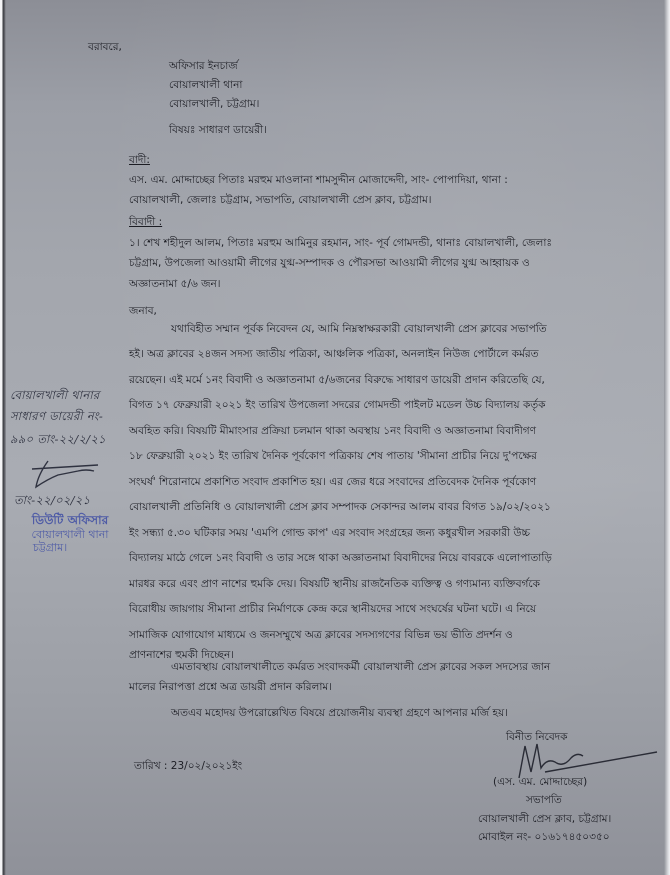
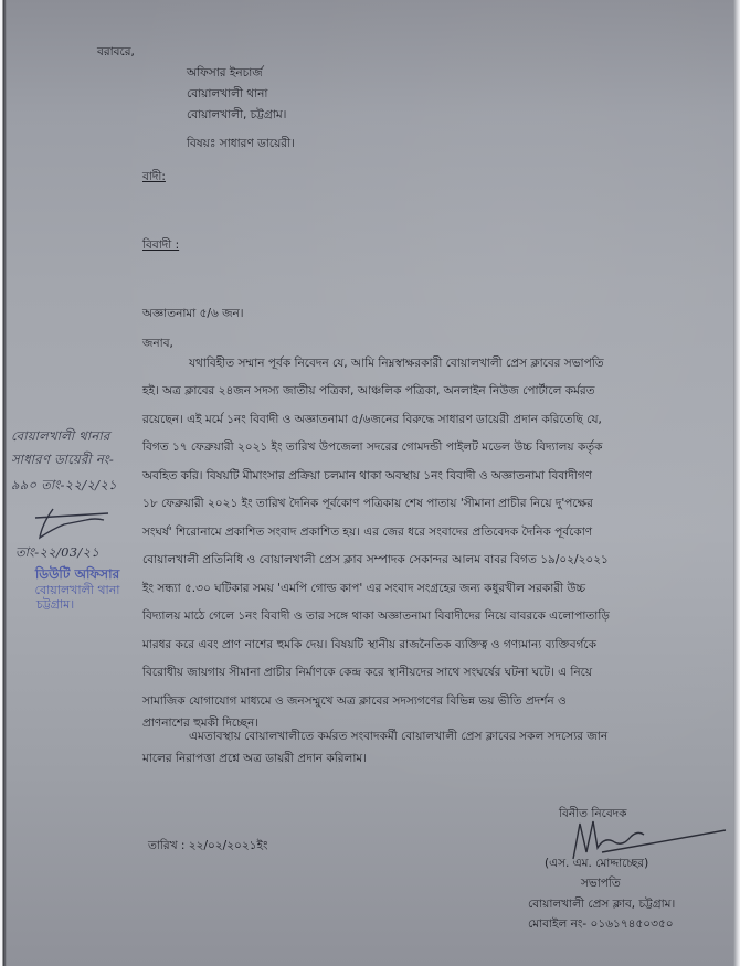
  বরাবরে,
  অফিসার ইনচার্জ
  বোয়ালখালী থানা
  বোয়ালখালী, চট্টগ্রাম।
  বিষয়ঃ সাধারণ ডায়েরী।
  বাদী:
- এস. এম. মোদ্দাচ্ছের পিতাঃ মরহুম মাওলানা শামসুদ্দীন মোজাদ্দেদী, সাং- পোপাদিয়া, থানা :
- বোয়ালখালী, জেলাঃ চট্টগ্রাম, সভাপতি, বোয়ালখালী প্রেস ক্লাব, চট্টগ্রাম।
  বিবাদী :
- ১। শেখ শহীদুল আলম, পিতাঃ মরহুম আমিনুর রহমান, সাং- পূর্ব গোমদন্ডী, থানাঃ বোয়ালখালী, জেলাঃ
- চট্টগ্রাম, উপজেলা আওয়ামী লীগের যুগ্ম-সম্পাদক ও পৌরসভা আওয়ামী লীগের যুগ্ম আহ্বায়ক ও
  অজ্ঞাতনামা ৫/৬ জন।
  জনাব,
  যথাবিহীত সম্মান পূর্বক নিবেদন যে, আমি নিম্নস্বাক্ষরকারী বোয়ালখালী প্রেস ক্লাবের সভাপতি
  হই। অত্র ক্লাবের ২৪জন সদস্য জাতীয় পত্রিকা, আঞ্চলিক পত্রিকা, অনলাইন নিউজ পোর্টালে কর্মরত
  রয়েছেন। এই মর্মে ১নং বিবাদী ও অজ্ঞাতনামা ৫/৬জনের বিরুদ্ধে সাধারণ ডায়েরী প্রদান করিতেছি যে,
  বিগত ১৭ ফেব্রুয়ারী ২০২১ ইং তারিখ উপজেলা সদরের গোমদন্ডী পাইলট মডেল উচ্চ বিদ্যালয় কর্তৃক
  অবহিত করি। বিষয়টি মীমাংসার প্রক্রিয়া চলমান থাকা অবস্থায় ১নং বিবাদী ও অজ্ঞাতনামা বিবাদীগণ
  ১৮ ফেব্রুয়ারী ২০২১ ইং তারিখ দৈনিক পূর্বকোণ পত্রিকায় শেষ পাতায় 'সীমানা প্রাচীর নিয়ে দু'পক্ষের
  সংঘর্ষ' শিরোনামে প্রকাশিত সংবাদ প্রকাশিত হয়। এর জের ধরে সংবাদের প্রতিবেদক দৈনিক পূর্বকোণ
  বোয়ালখালী প্রতিনিধি ও বোয়ালখালী প্রেস ক্লাব সম্পাদক সেকান্দর আলম বাবর বিগত ১৯/০২/২০২১
  ইং সন্ধ্যা ৫.৩০ ঘটিকার সময় 'এমপি গোল্ড কাপ' এর সংবাদ সংগ্রহের জন্য কধুরখীল সরকারী উচ্চ
  বিদ্যালয় মাঠে গেলে ১নং বিবাদী ও তার সঙ্গে থাকা অজ্ঞাতনামা বিবাদীদের নিয়ে বাবরকে এলোপাতাড়ি
  মারধর করে এবং প্রাণ নাশের হুমকি দেয়। বিষয়টি স্থানীয় রাজনৈতিক ব্যক্তিত্ব ও গণ্যমান্য ব্যক্তিবর্গকে
  বিরোধীয় জায়গায় সীমানা প্রাচীর নির্মাণকে কেন্দ্র করে স্থানীয়দের সাথে সংঘর্ষের ঘটনা ঘটে। এ নিয়ে
  সামাজিক যোগাযোগ মাধ্যমে ও জনসম্মুখে অত্র ক্লাবের সদস্যগণের বিভিন্ন ভয় ভীতি প্রদর্শন ও
  প্রাণনাশের হুমকী দিচ্ছেন।
  এমতাবস্থায় বোয়ালখালীতে কর্মরত সংবাদকর্মী বোয়ালখালী প্রেস ক্লাবের সকল সদস্যের জান
  মালের নিরাপত্তা প্রশ্নে অত্র ডায়রী প্রদান করিলাম।
- অতএব মহোদয় উপরোল্লেখিত বিষয়ে প্রয়োজনীয় ব্যবস্থা গ্রহণে আপনার মর্জি হয়।
- তারিখ : 23/০২/২০২১ইং
+ তারিখ : ২২/০২/২০২১ইং
  বিনীত নিবেদক
  (এস. এম. মোদ্দাচ্ছের)
  সভাপতি
  বোয়ালখালী প্রেস ক্লাব, চট্টগ্রাম।
  মোবাইল নং- ০১৬১৭৪৫০৩৫০
  বোয়ালখালী থানার
  সাধারণ ডায়েরী নং-
  ৯৯০ তাং-২২/২/২১
- তাং-২২/০২/২১
+ তাং-২২/03/২১
  ডিউটি অফিসার
  বোয়ালখালী থানা
  চট্টগ্রাম।
